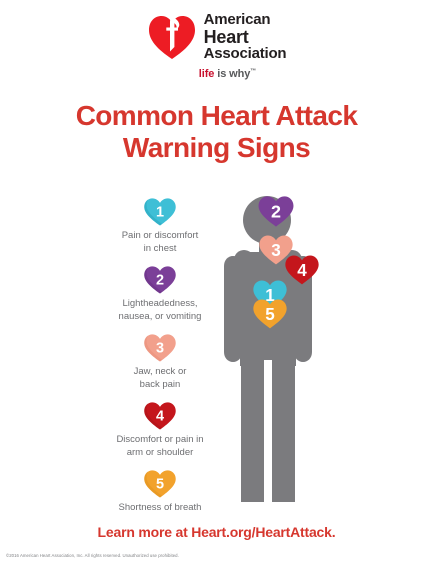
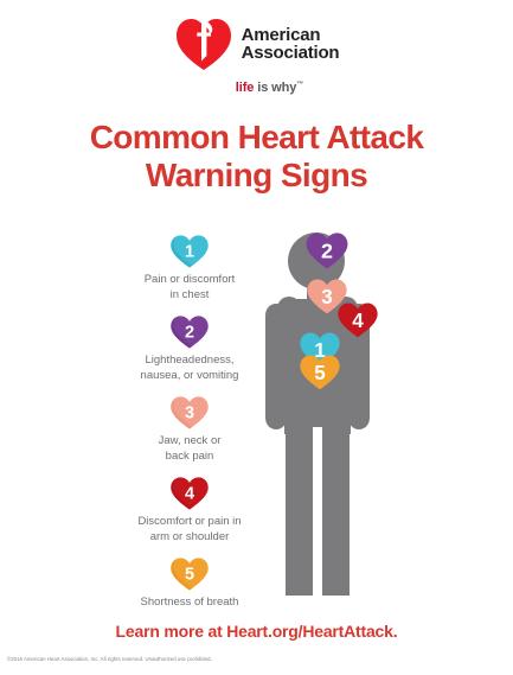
  American
- Heart
  Association
  life is why
  Common Heart Attack
  Warning Signs
  1
  Pain or discomfort
  in chest
  2
  Lightheadedness,
  nausea, or vomiting
  3
  Jaw, neck or
  back pain
  4
  Discomfort or pain in
  arm or shoulder
  5
  Shortness of breath
  2
  3
  4
  1
  5
  Learn more at Heart.org/HeartAttack.
